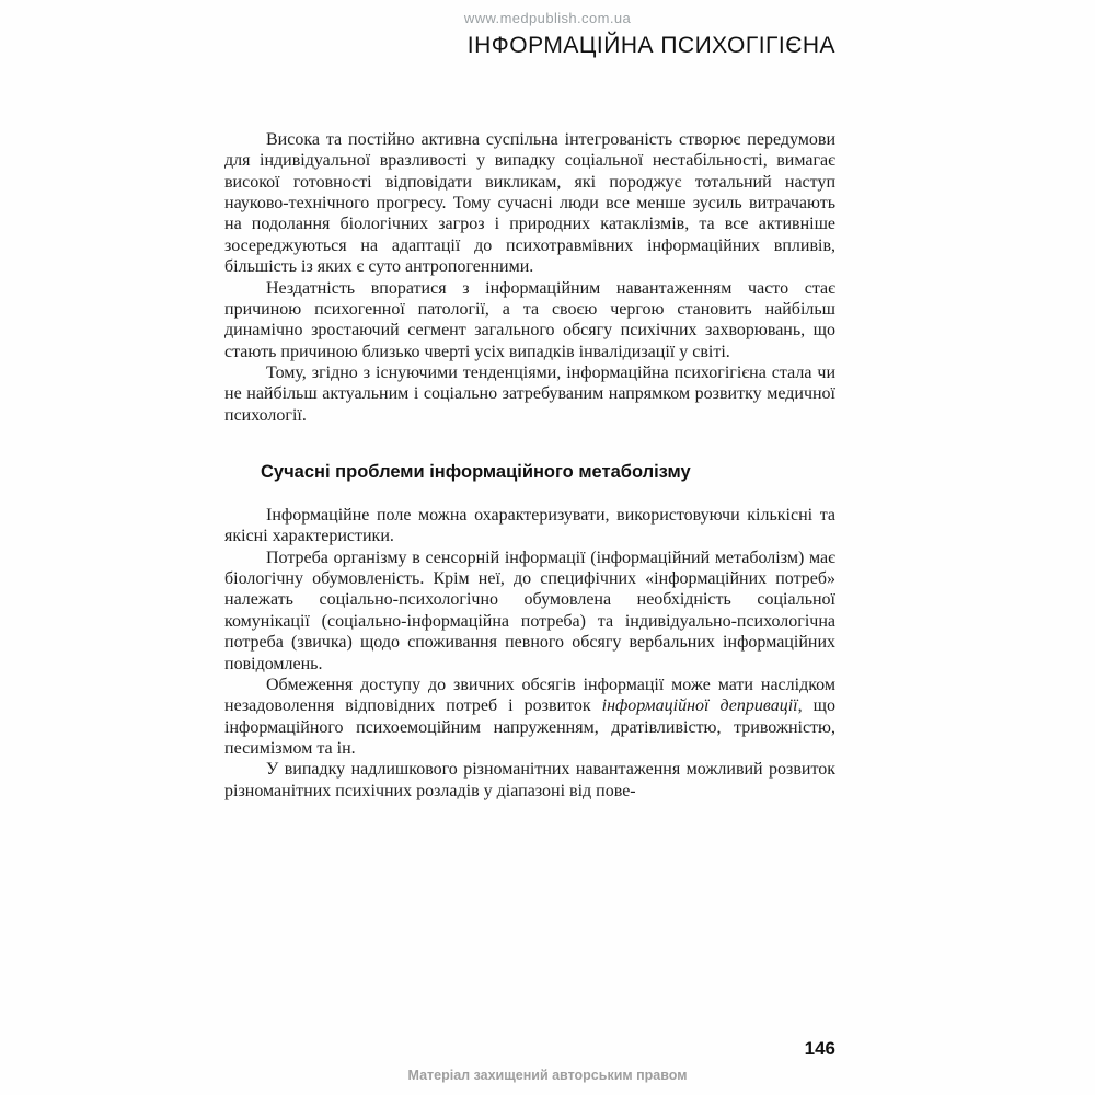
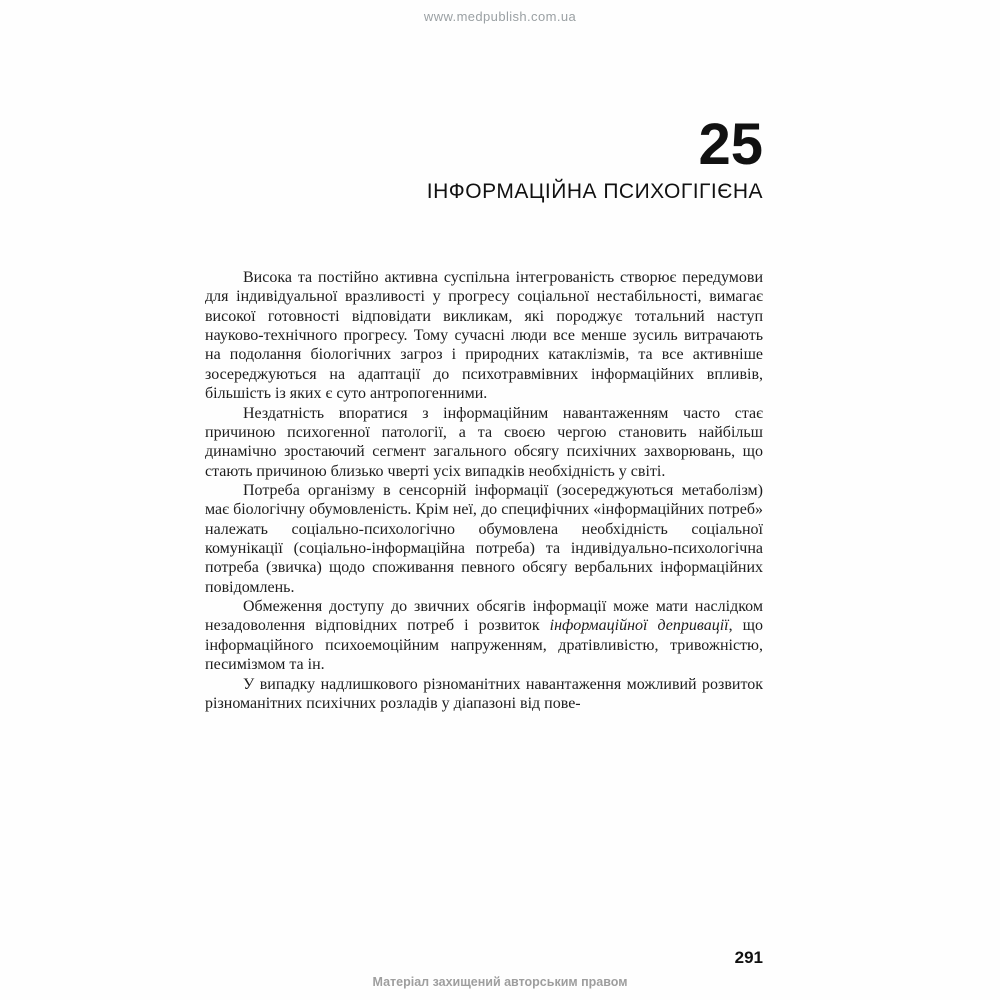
  www.medpublish.com.ua
+ 25
  ІНФОРМАЦІЙНА ПСИХОГІГІЄНА
- Висока та постійно активна суспільна інтегрованість створює передумови для індивідуальної вразливості у випадку соціальної нестабільності, вимагає високої готовності відповідати викликам, які породжує тотальний наступ науково-технічного прогресу. Тому сучасні люди все менше зусиль витрачають на подолання біологічних загроз і природних катаклізмів, та все активніше зосереджуються на адаптації до психотравмівних інформаційних впливів, більшість із яких є суто антропогенними.
+ Висока та постійно активна суспільна інтегрованість створює передумови для індивідуальної вразливості у прогресу соціальної нестабільності, вимагає високої готовності відповідати викликам, які породжує тотальний наступ науково-технічного прогресу. Тому сучасні люди все менше зусиль витрачають на подолання біологічних загроз і природних катаклізмів, та все активніше зосереджуються на адаптації до психотравмівних інформаційних впливів, більшість із яких є суто антропогенними.
- Нездатність впоратися з інформаційним навантаженням часто стає причиною психогенної патології, а та своєю чергою становить найбільш динамічно зростаючий сегмент загального обсягу психічних захворювань, що стають причиною близько чверті усіх випадків інвалідизації у світі.
+ Нездатність впоратися з інформаційним навантаженням часто стає причиною психогенної патології, а та своєю чергою становить найбільш динамічно зростаючий сегмент загального обсягу психічних захворювань, що стають причиною близько чверті усіх випадків необхідність у світі.
- Тому, згідно з існуючими тенденціями, інформаційна психогігієна стала чи не найбільш актуальним і соціально затребуваним напрямком розвитку медичної психології.
- Сучасні проблеми інформаційного метаболізму
- Інформаційне поле можна охарактеризувати, використовуючи кількісні та якісні характеристики.
- Потреба організму в сенсорній інформації (інформаційний метаболізм) має біологічну обумовленість. Крім неї, до специфічних «інформаційних потреб» належать соціально-психологічно обумовлена необхідність соціальної комунікації (соціально-інформаційна потреба) та індивідуально-психологічна потреба (звичка) щодо споживання певного обсягу вербальних інформаційних повідомлень.
+ Потреба організму в сенсорній інформації (зосереджуються метаболізм) має біологічну обумовленість. Крім неї, до специфічних «інформаційних потреб» належать соціально-психологічно обумовлена необхідність соціальної комунікації (соціально-інформаційна потреба) та індивідуально-психологічна потреба (звичка) щодо споживання певного обсягу вербальних інформаційних повідомлень.
  Обмеження доступу до звичних обсягів інформації може мати наслідком незадоволення відповідних потреб і розвиток інформаційної депривації, що інформаційного психоемоційним напруженням, дратівливістю, тривожністю, песимізмом та ін.
  У випадку надлишкового різноманітних навантаження можливий розвиток різноманітних психічних розладів у діапазоні від пове-
- 146
+ 291
  Матеріал захищений авторським правом
